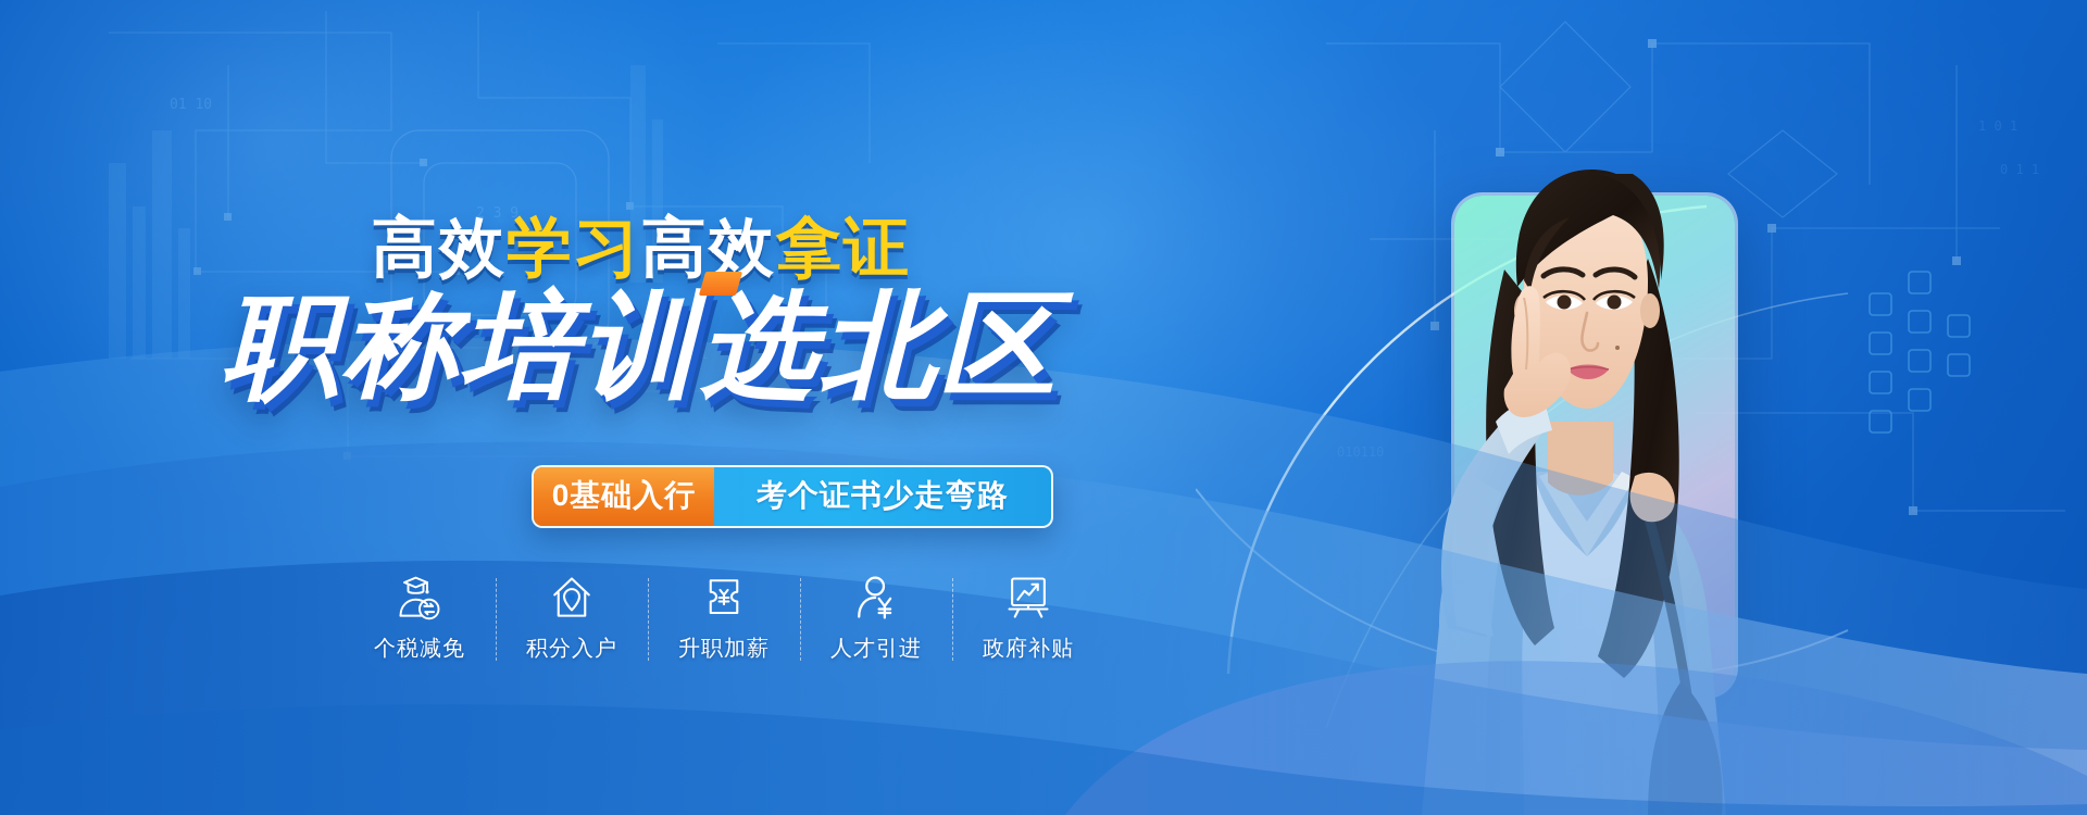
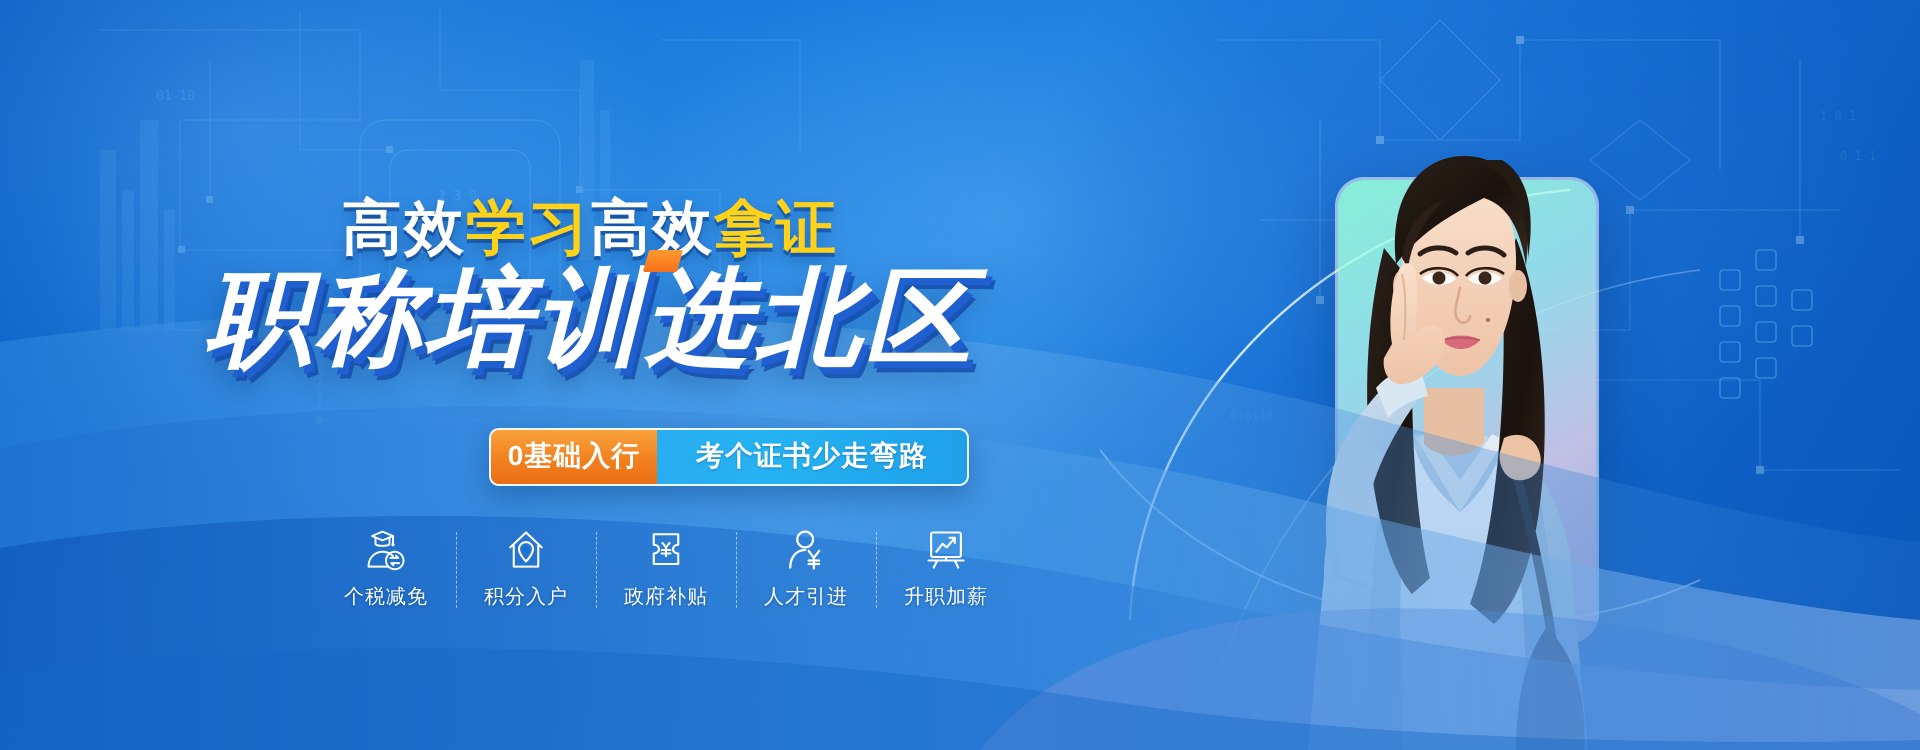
  2 3 9
  01 10
  高效学习高效拿证
  职称培训选北区
  0基础入行
  考个证书少走弯路
  个税减免
  积分入户
- 升职加薪
+ 政府补贴
  人才引进
- 政府补贴
+ 升职加薪
